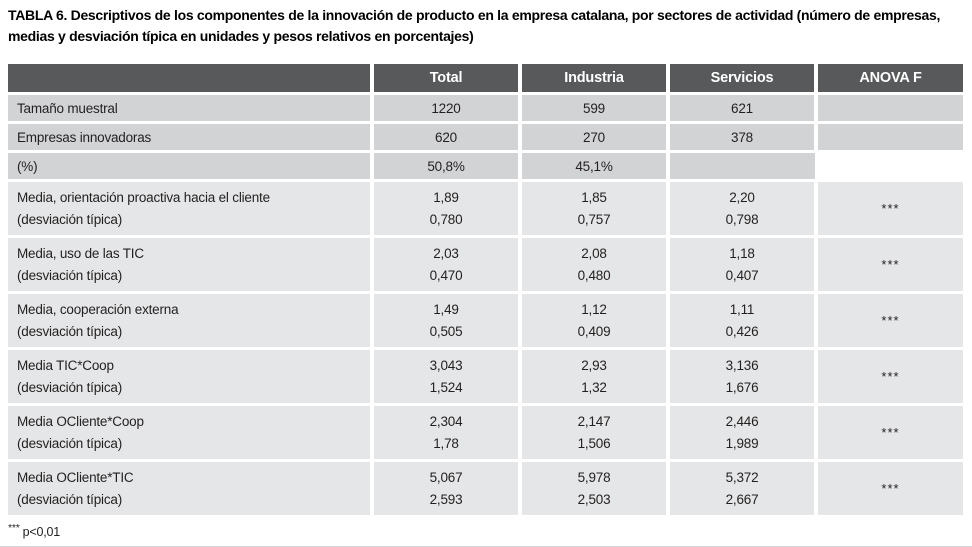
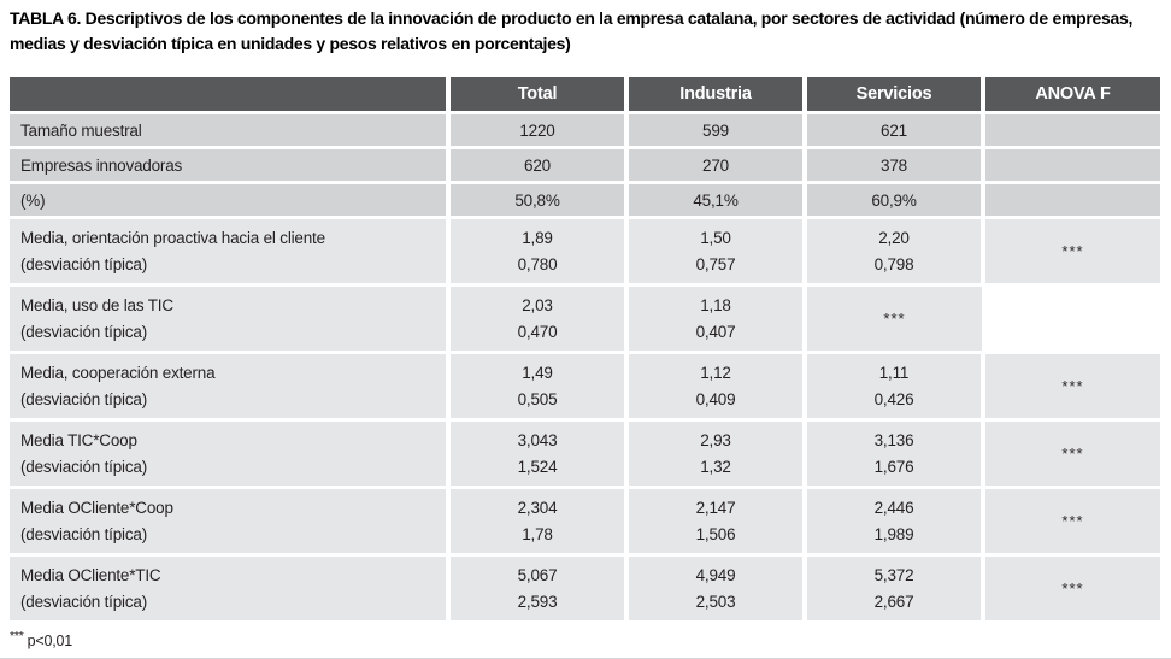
  TABLA 6. Descriptivos de los componentes de la innovación de producto en la empresa catalana, por sectores de actividad (número de empresas, medias y desviación típica en unidades y pesos relativos en porcentajes)
  Total
  Industria
  Servicios
  ANOVA F
  Tamaño muestral
  1220
  599
  621
  Empresas innovadoras
  620
  270
  378
  (%)
  50,8%
  45,1%
+ 60,9%
  Media, orientación proactiva hacia el cliente
  (desviación típica)
  1,89
  0,780
- 1,85
+ 1,50
  0,757
  2,20
  0,798
  ***
  Media, uso de las TIC
  (desviación típica)
  2,03
  0,470
- 2,08
- 0,480
  1,18
  0,407
  ***
  Media, cooperación externa
  (desviación típica)
  1,49
  0,505
  1,12
  0,409
  1,11
  0,426
  ***
  Media TIC*Coop
  (desviación típica)
  3,043
  1,524
  2,93
  1,32
  3,136
  1,676
  ***
  Media OCliente*Coop
  (desviación típica)
  2,304
  1,78
  2,147
  1,506
  2,446
  1,989
  ***
  Media OCliente*TIC
  (desviación típica)
  5,067
  2,593
- 5,978
+ 4,949
  2,503
  5,372
  2,667
  ***
  *** p<0,01
